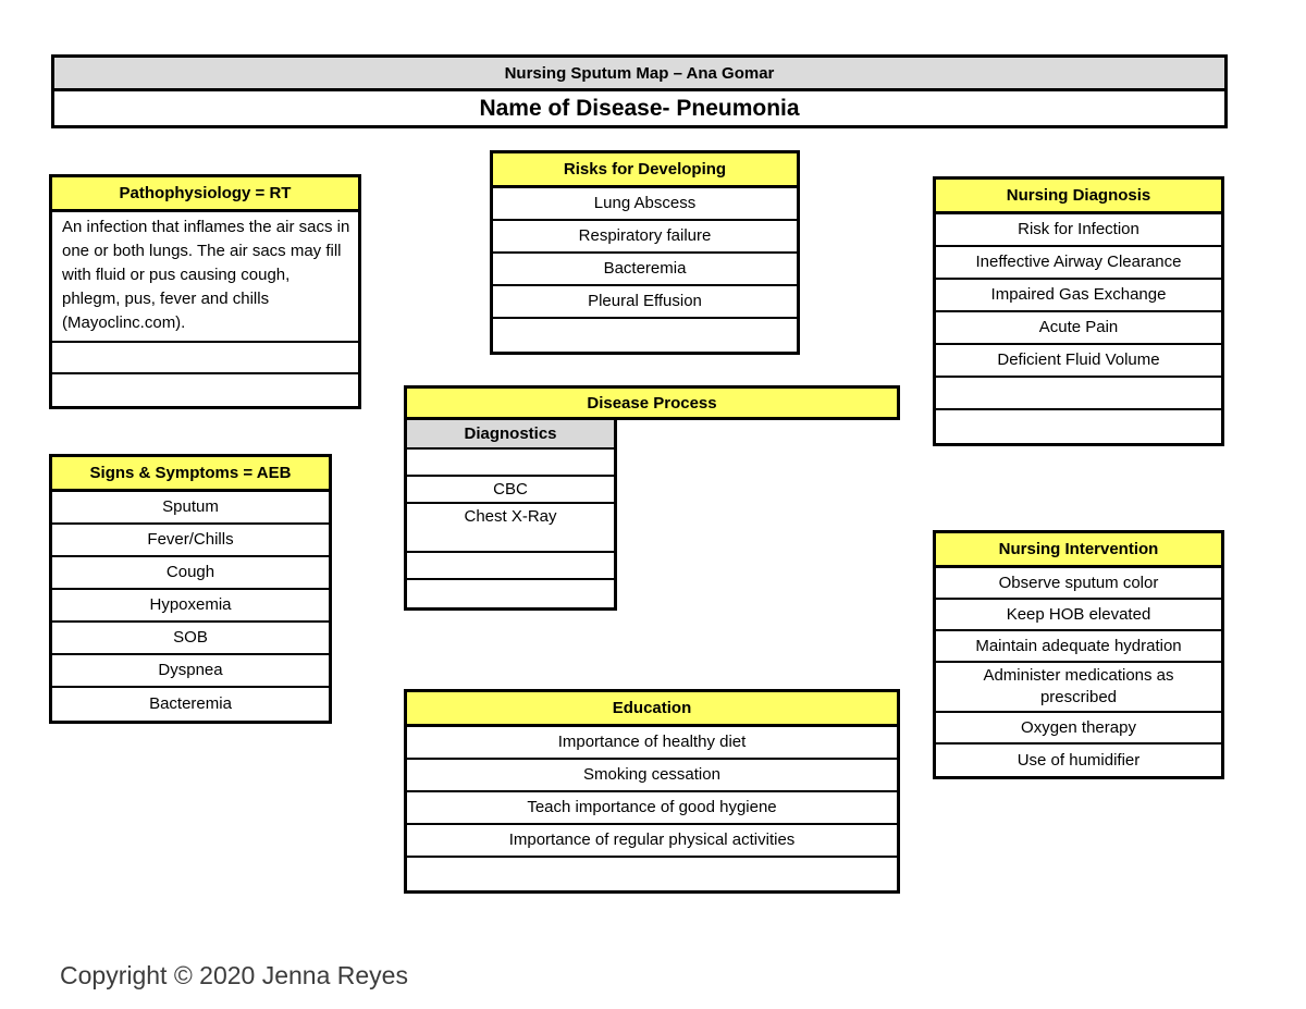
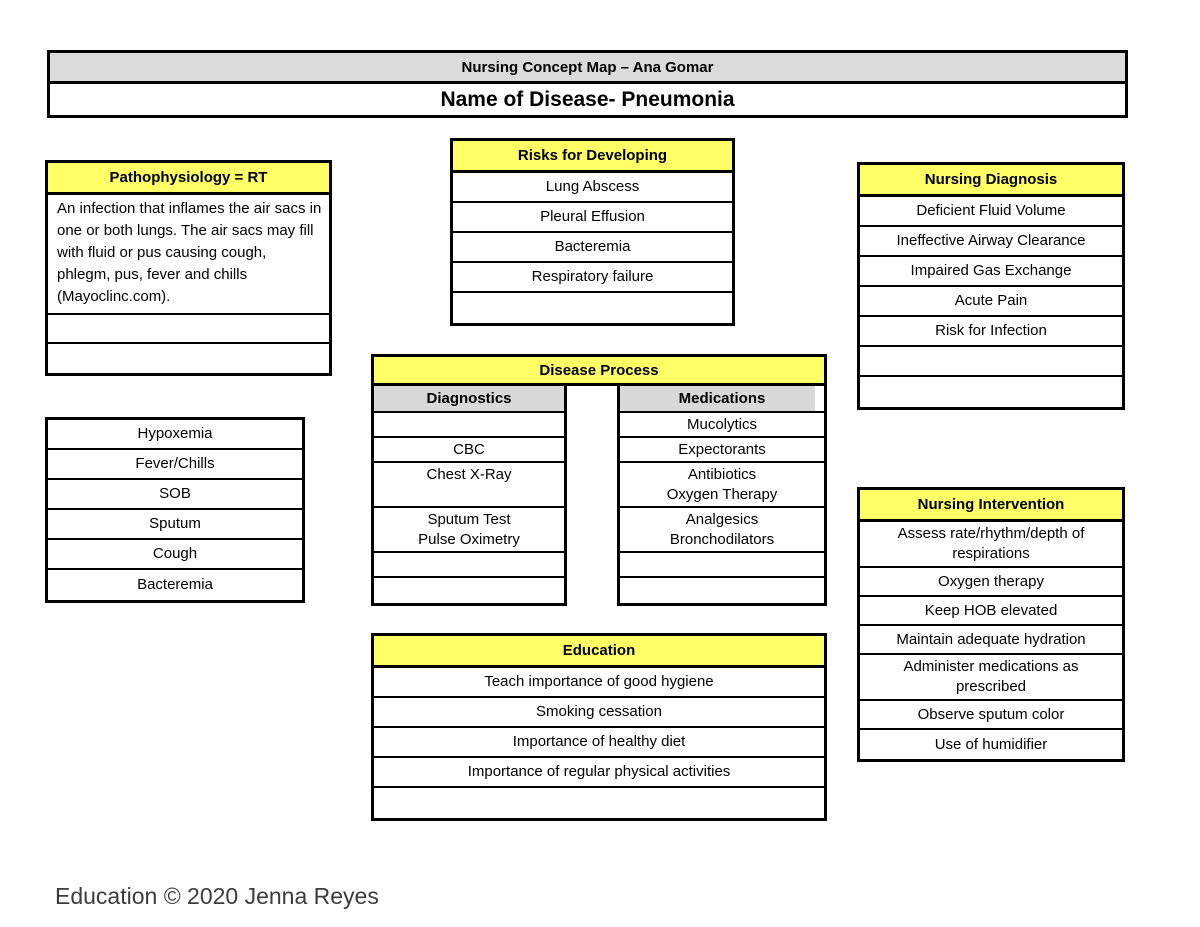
- Nursing Sputum Map – Ana Gomar
+ Nursing Concept Map – Ana Gomar
  Name of Disease- Pneumonia
  Pathophysiology = RT
  An infection that inflames the air sacs in one or both lungs. The air sacs may fill with fluid or pus causing cough, phlegm, pus, fever and chills (Mayoclinc.com).
- Signs & Symptoms = AEB
- Sputum
+ Hypoxemia
  Fever/Chills
- Cough
+ SOB
- Hypoxemia
+ Sputum
- SOB
+ Cough
- Dyspnea
  Bacteremia
  Risks for Developing
  Lung Abscess
- Respiratory failure
+ Pleural Effusion
  Bacteremia
- Pleural Effusion
+ Respiratory failure
  Disease Process
  Diagnostics
  CBC
  Chest X-Ray
+ Sputum Test
+ Pulse Oximetry
+ Medications
+ Mucolytics
+ Expectorants
+ Antibiotics
+ Oxygen Therapy
+ Analgesics
+ Bronchodilators
  Education
- Importance of healthy diet
+ Teach importance of good hygiene
  Smoking cessation
- Teach importance of good hygiene
+ Importance of healthy diet
  Importance of regular physical activities
  Nursing Diagnosis
- Risk for Infection
+ Deficient Fluid Volume
  Ineffective Airway Clearance
  Impaired Gas Exchange
  Acute Pain
- Deficient Fluid Volume
+ Risk for Infection
  Nursing Intervention
+ Assess rate/rhythm/depth of respirations
- Observe sputum color
+ Oxygen therapy
  Keep HOB elevated
  Maintain adequate hydration
  Administer medications as prescribed
- Oxygen therapy
+ Observe sputum color
  Use of humidifier
- Copyright © 2020 Jenna Reyes
+ Education © 2020 Jenna Reyes
